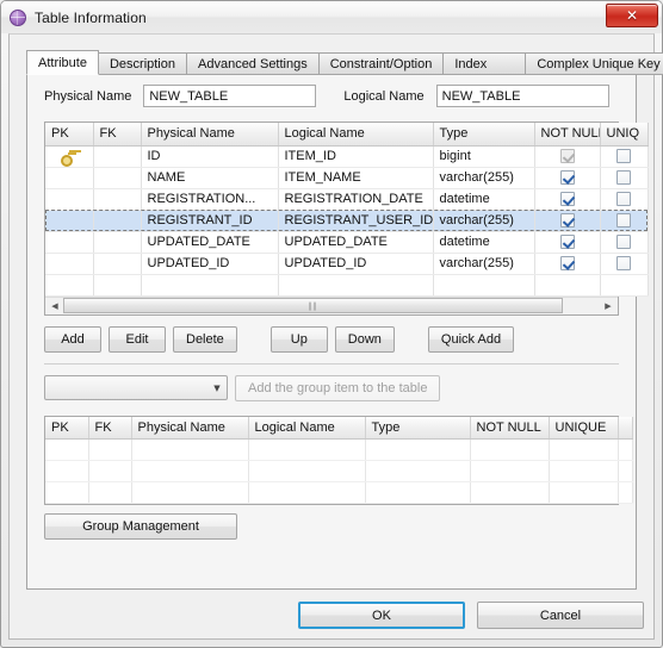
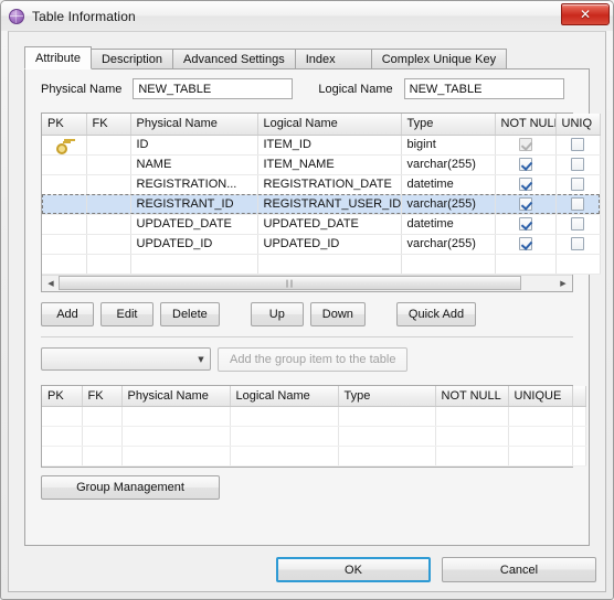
  Table Information
  ✕
  Attribute
  Description
  Advanced Settings
- Constraint/Option
  Index
  Complex Unique Key
  Physical Name
  NEW_TABLE
  Logical Name
  NEW_TABLE
  PK	FK	Physical Name	Logical Name	Type	NOT NUL	UNIQ
  		ID	ITEM_ID	bigint
  		NAME	ITEM_NAME	varchar(255)
  		REGISTRATION...	REGISTRATION_DATE	datetime
  		REGISTRANT_ID	REGISTRANT_USER_ID	varchar(255)
  		UPDATED_DATE	UPDATED_DATE	datetime
  		UPDATED_ID	UPDATED_ID	varchar(255)
  ◀
  ‖‖
  ▶
  Add
  Edit
  Delete
  Up
  Down
  Quick Add
  ▼
  Add the group item to the table
  PK	FK	Physical Name	Logical Name	Type	NOT NULL	UNIQUE
  Group Management
  OK
  Cancel
